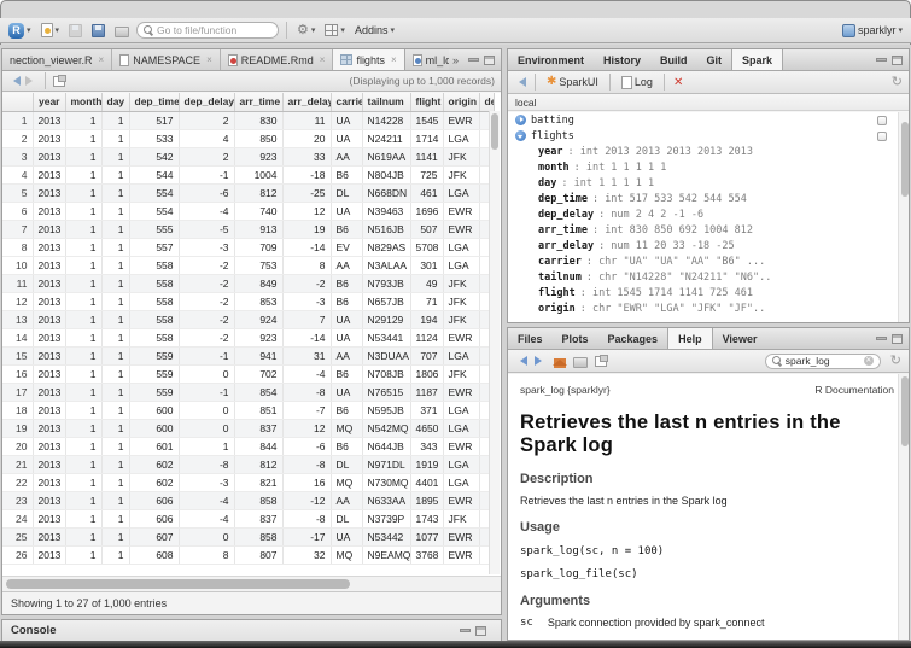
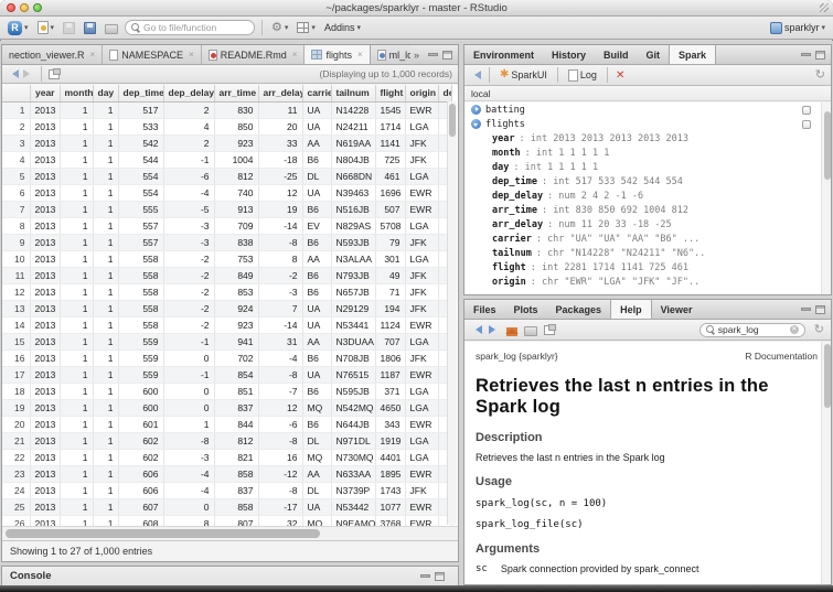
+ ~/packages/sparklyr - master - RStudio
  R
  Go to file/function
  ⚙
  Addins
  sparklyr
  nection_viewer.R
  ×
  NAMESPACE
  ×
  README.Rmd
  ×
  flights
  ×
  »
  (Displaying up to 1,000 records)
  	year	month	day	dep_time	dep_delay	arr_time	arr_dela	carrie	tailnum	flight	origin	de
  1	2013	1	1	517	2	830	11	UA	N14228	1545	EWR
  2	2013	1	1	533	4	850	20	UA	N24211	1714	LGA
  3	2013	1	1	542	2	923	33	AA	N619AA	1141	JFK
  4	2013	1	1	544	-1	1004	-18	B6	N804JB	725	JFK
  5	2013	1	1	554	-6	812	-25	DL	N668DN	461	LGA
  6	2013	1	1	554	-4	740	12	UA	N39463	1696	EWR
  7	2013	1	1	555	-5	913	19	B6	N516JB	507	EWR
  8	2013	1	1	557	-3	709	-14	EV	N829AS	5708	LGA
+ 9	2013	1	1	557	-3	838	-8	B6	N593JB	79	JFK
  10	2013	1	1	558	-2	753	8	AA	N3ALAA	301	LGA
  11	2013	1	1	558	-2	849	-2	B6	N793JB	49	JFK
  12	2013	1	1	558	-2	853	-3	B6	N657JB	71	JFK
  13	2013	1	1	558	-2	924	7	UA	N29129	194	JFK
  14	2013	1	1	558	-2	923	-14	UA	N53441	1124	EWR
  15	2013	1	1	559	-1	941	31	AA	N3DUAA	707	LGA
  16	2013	1	1	559	0	702	-4	B6	N708JB	1806	JFK
  17	2013	1	1	559	-1	854	-8	UA	N76515	1187	EWR
  18	2013	1	1	600	0	851	-7	B6	N595JB	371	LGA
  19	2013	1	1	600	0	837	12	MQ	N542MQ	4650	LGA
  20	2013	1	1	601	1	844	-6	B6	N644JB	343	EWR
  21	2013	1	1	602	-8	812	-8	DL	N971DL	1919	LGA
  22	2013	1	1	602	-3	821	16	MQ	N730MQ	4401	LGA
  23	2013	1	1	606	-4	858	-12	AA	N633AA	1895	EWR
  24	2013	1	1	606	-4	837	-8	DL	N3739P	1743	JFK
  25	2013	1	1	607	0	858	-17	UA	N53442	1077	EWR
  26	2013	1	1	608	8	807	32	MQ	N9EAMQ	3768	EWR
  Showing 1 to 27 of 1,000 entries
  Console
  Environment
  History
  Build
  Git
  Spark
  ✱
  SparkUI
  Log
  ✕
  ↻
  local
  batting
  flights
  year
  : int 2013 2013 2013 2013 2013
  month
  : int 1 1 1 1 1
  day
  : int 1 1 1 1 1
  dep_time
  : int 517 533 542 544 554
  dep_delay
  : num 2 4 2 -1 -6
  arr_time
  : int 830 850 692 1004 812
  arr_delay
  : num 11 20 33 -18 -25
  carrier
  : chr "UA" "UA" "AA" "B6" ...
  tailnum
  : chr "N14228" "N24211" "N6"..
  flight
- : int 1545 1714 1141 725 461
+ : int 2281 1714 1141 725 461
  origin
  : chr "EWR" "LGA" "JFK" "JF"..
  Files
  Plots
  Packages
  Help
  Viewer
  spark_log
  ↻
  spark_log {sparklyr}
  R Documentation
  Retrieves the last n entries in the Spark log
  Description
  Retrieves the last n entries in the Spark log
  Usage
  spark_log(sc, n = 100)
  spark_log_file(sc)
  Arguments
  sc
  Spark connection provided by spark_connect
